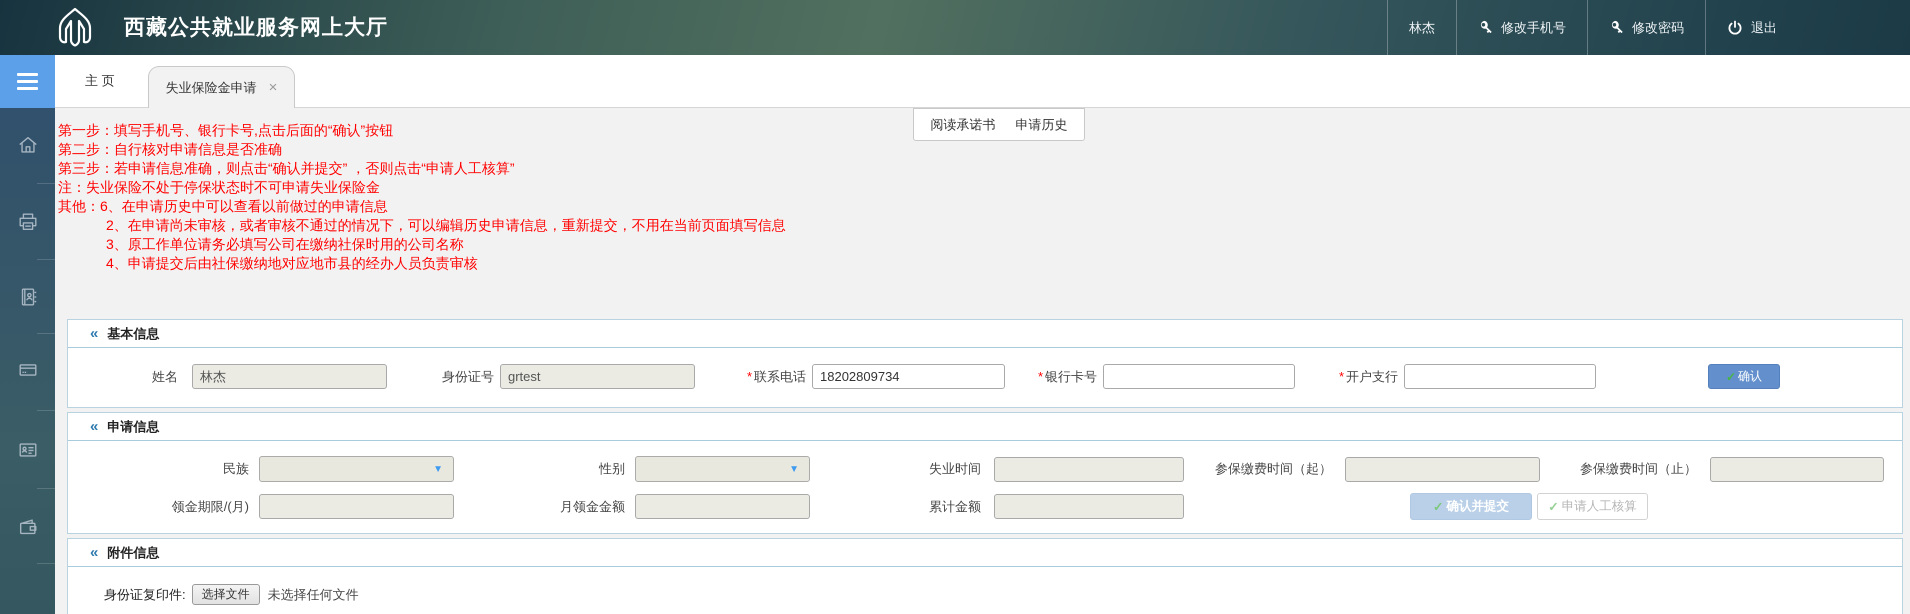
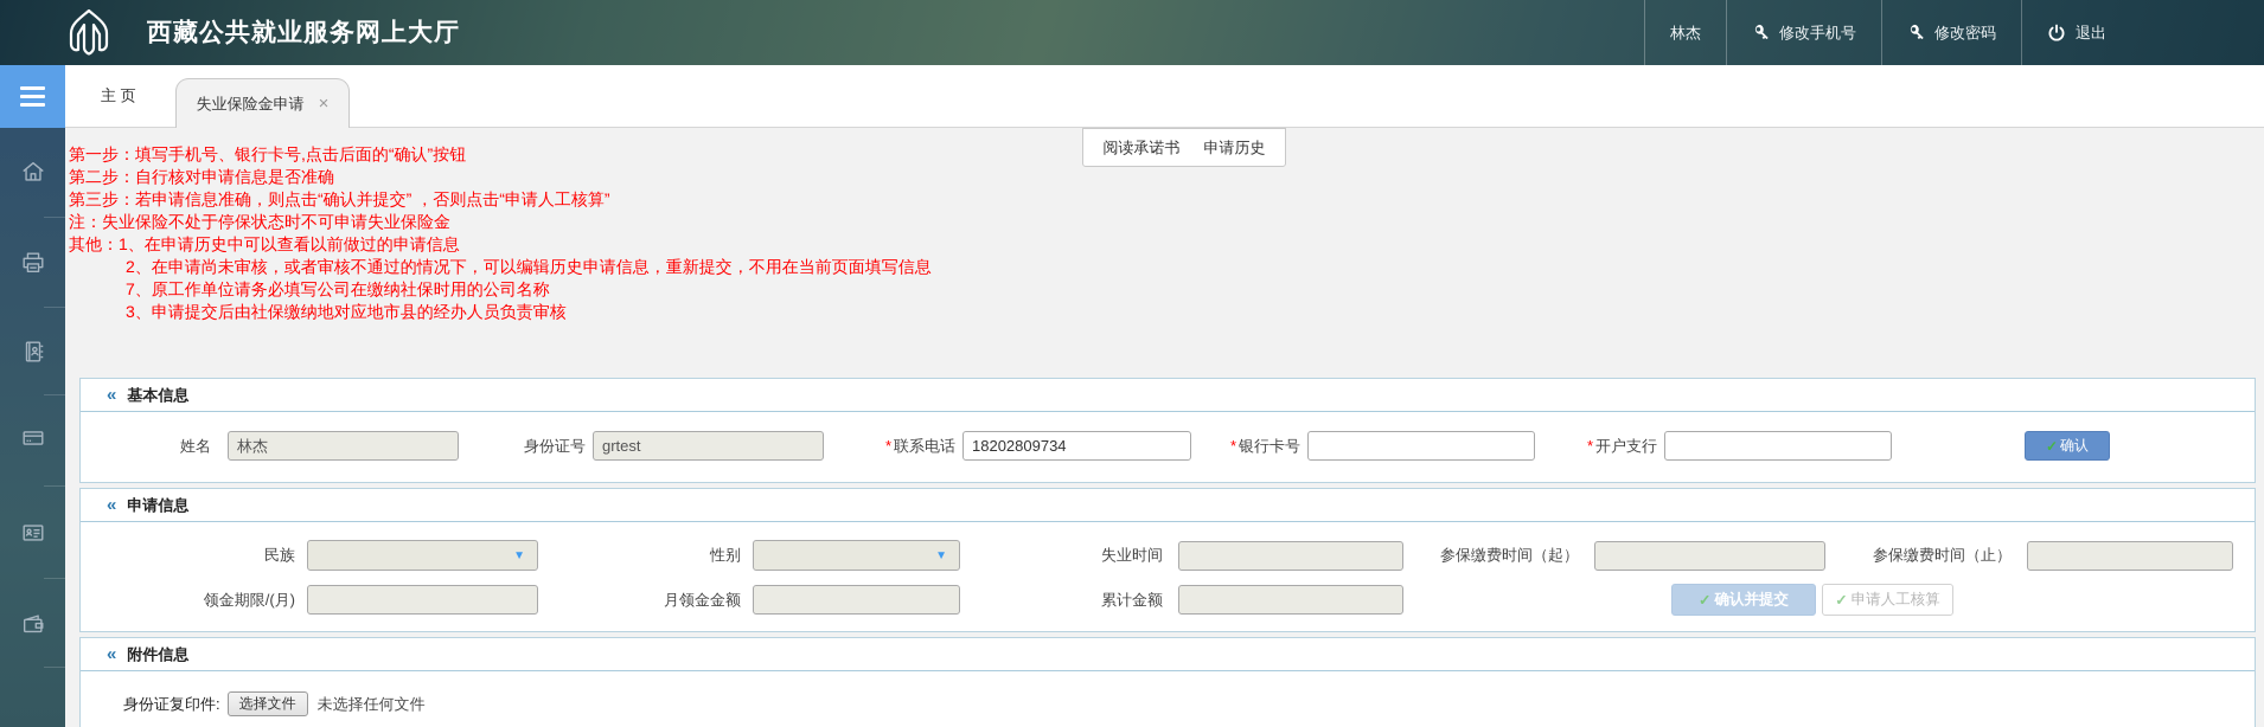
  西藏公共就业服务网上大厅
  林杰
  修改手机号
  修改密码
  退出
  主 页
  失业保险金申请
  ×
  阅读承诺书
  申请历史
  第一步：填写手机号、银行卡号,点击后面的“确认”按钮
  第二步：自行核对申请信息是否准确
  第三步：若申请信息准确，则点击“确认并提交” ，否则点击“申请人工核算”
  注：失业保险不处于停保状态时不可申请失业保险金
- 其他：6、在申请历史中可以查看以前做过的申请信息
+ 其他：1、在申请历史中可以查看以前做过的申请信息
  2、在申请尚未审核，或者审核不通过的情况下，可以编辑历史申请信息，重新提交，不用在当前页面填写信息
- 3、原工作单位请务必填写公司在缴纳社保时用的公司名称
+ 7、原工作单位请务必填写公司在缴纳社保时用的公司名称
- 4、申请提交后由社保缴纳地对应地市县的经办人员负责审核
+ 3、申请提交后由社保缴纳地对应地市县的经办人员负责审核
  «
  基本信息
  姓名
  林杰
  身份证号
  grtest
  * 联系电话
  18202809734
  * 银行卡号
  * 开户支行
  ✓
  确认
  «
  申请信息
  民族
  ▼
  性别
  ▼
  失业时间
  参保缴费时间（起）
  参保缴费时间（止）
  领金期限/(月)
  月领金金额
  累计金额
  ✓
  确认并提交
  ✓
  申请人工核算
  «
  附件信息
  身份证复印件:
  选择文件
  未选择任何文件
